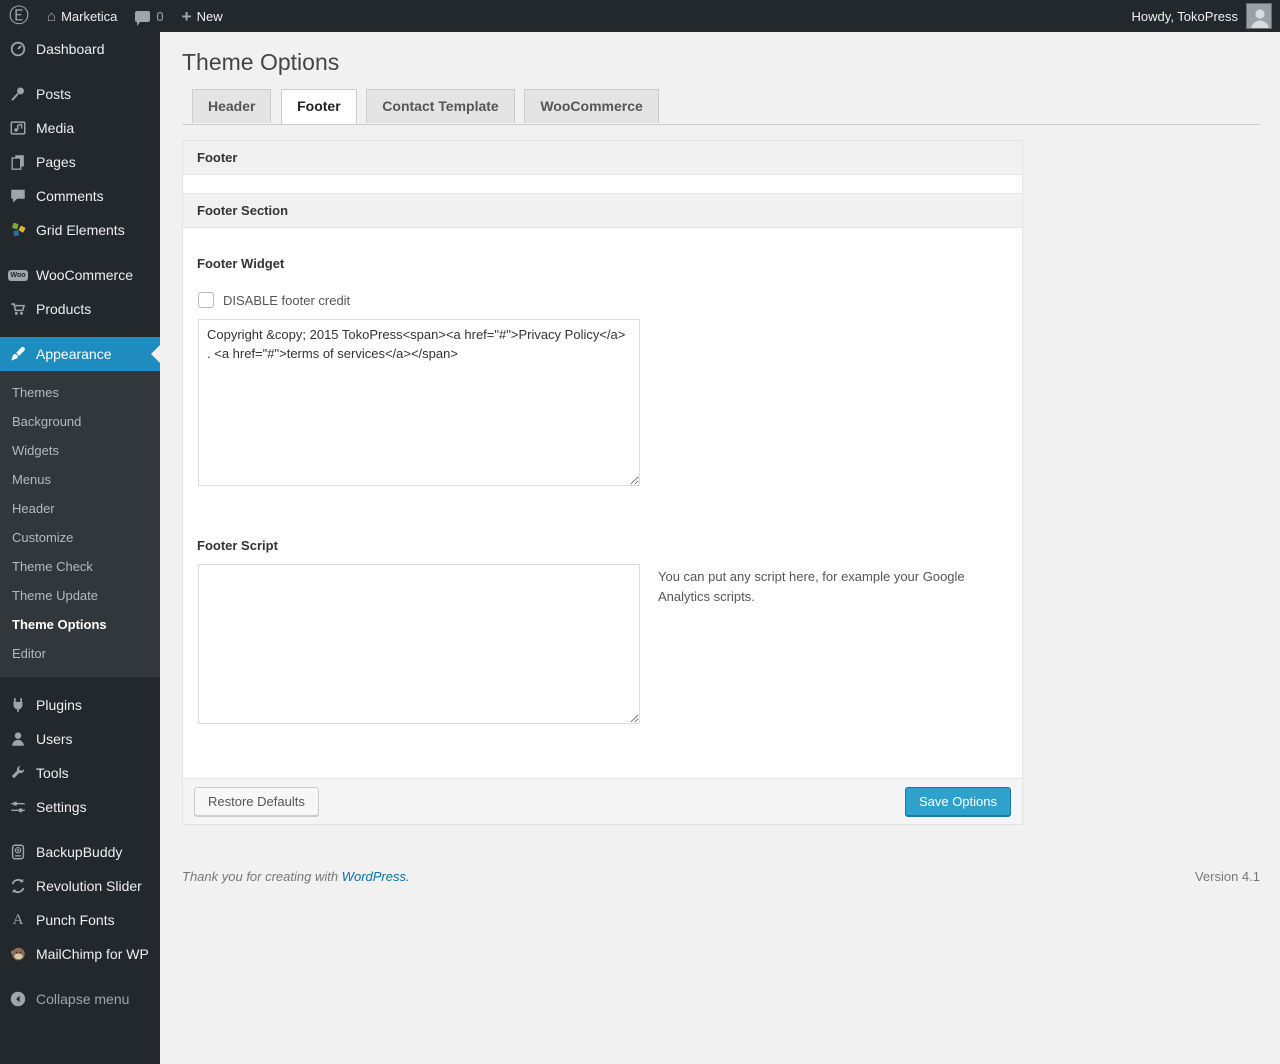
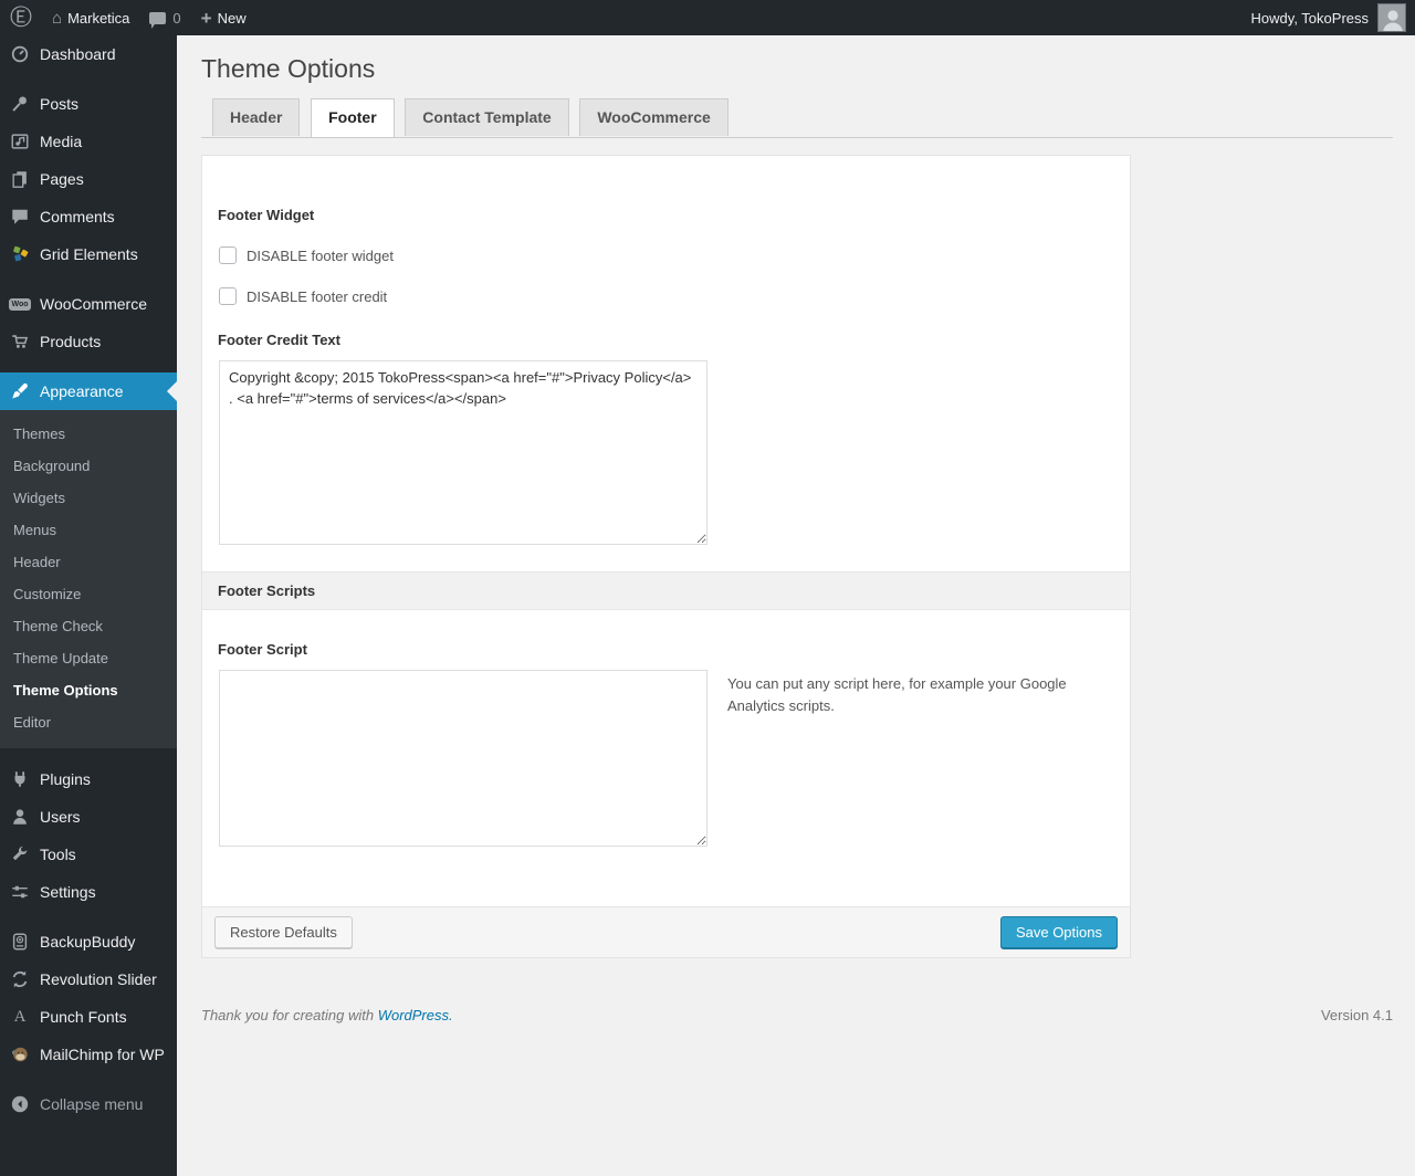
  Ⓔ
  ⌂
  Marketica
  0
  +
  New
  Howdy, TokoPress
  Dashboard
  Posts
  Media
  Pages
  Comments
  Grid Elements
  WooCommerce
  Products
  Appearance
  Themes
  Background
  Widgets
  Menus
  Header
  Customize
  Theme Check
  Theme Update
  Theme Options
  Editor
  Plugins
  Users
  Tools
  Settings
  BackupBuddy
  Revolution Slider
  A
  Punch Fonts
  MailChimp for WP
  Collapse menu
  Theme Options
  Header Footer Contact Template WooCommerce
- Footer
- Footer Section
  Footer Widget
+ DISABLE footer widget
  DISABLE footer credit
+ Footer Credit Text
+ Footer Scripts
  Footer Script
  You can put any script here, for example your Google Analytics scripts.
  Restore Defaults
  Save Options
  Thank you for creating with WordPress.
  Version 4.1
